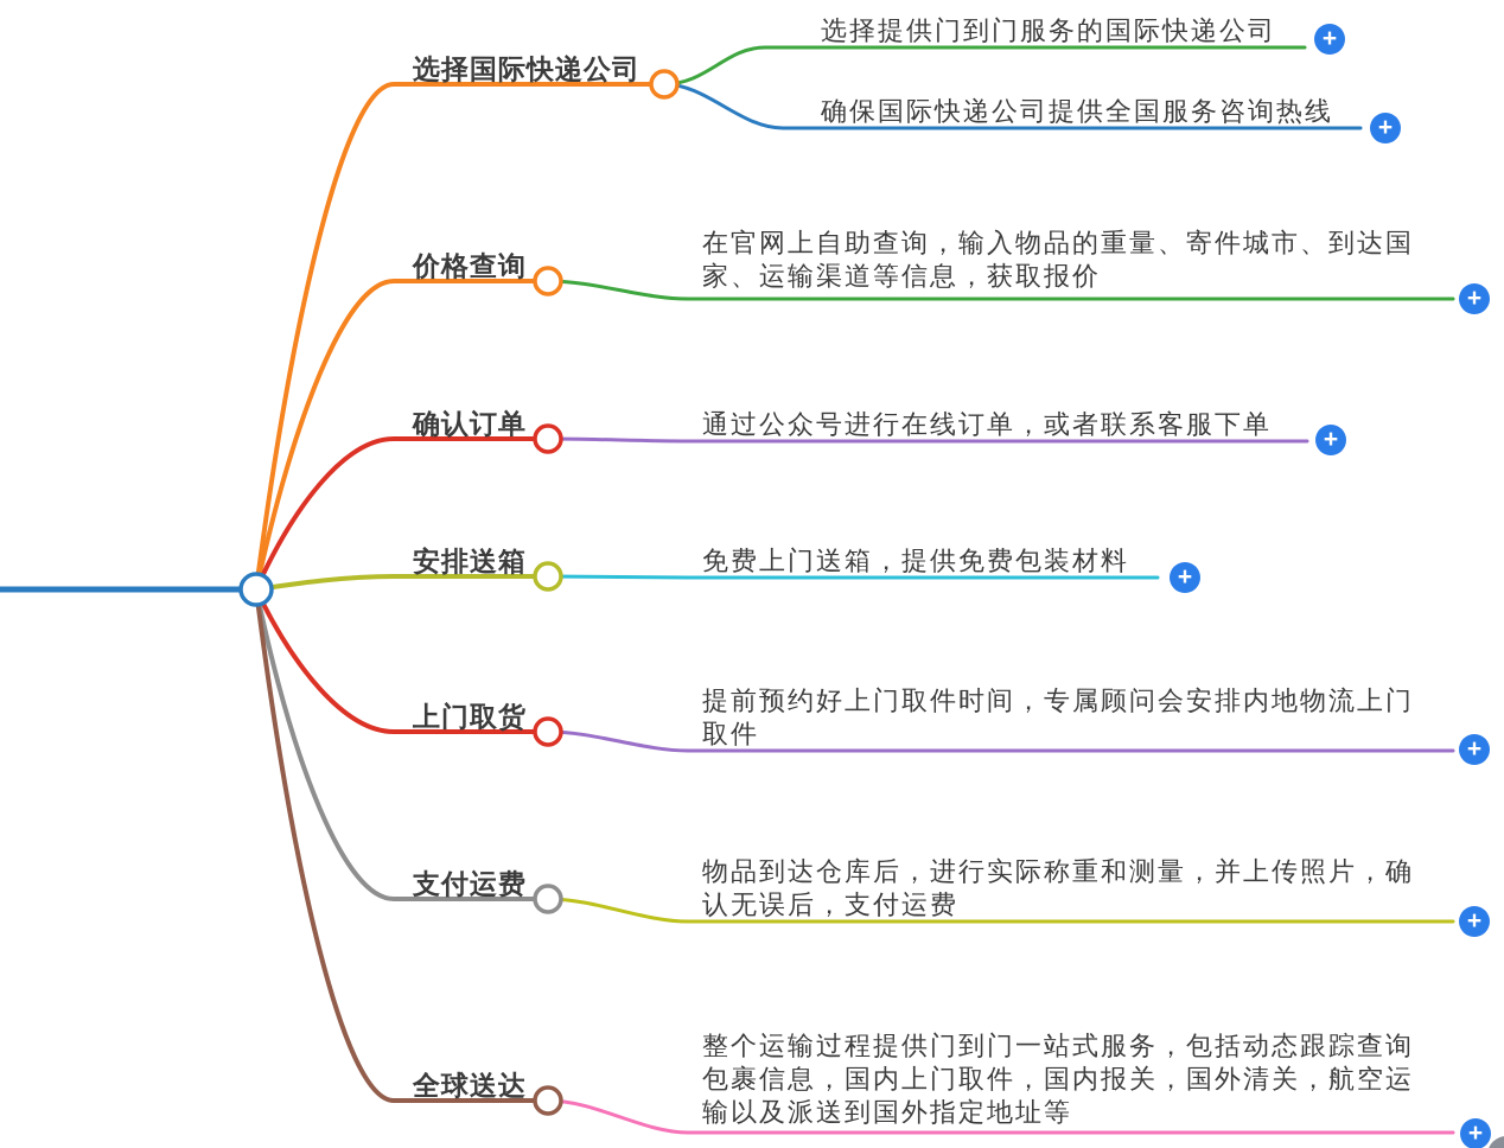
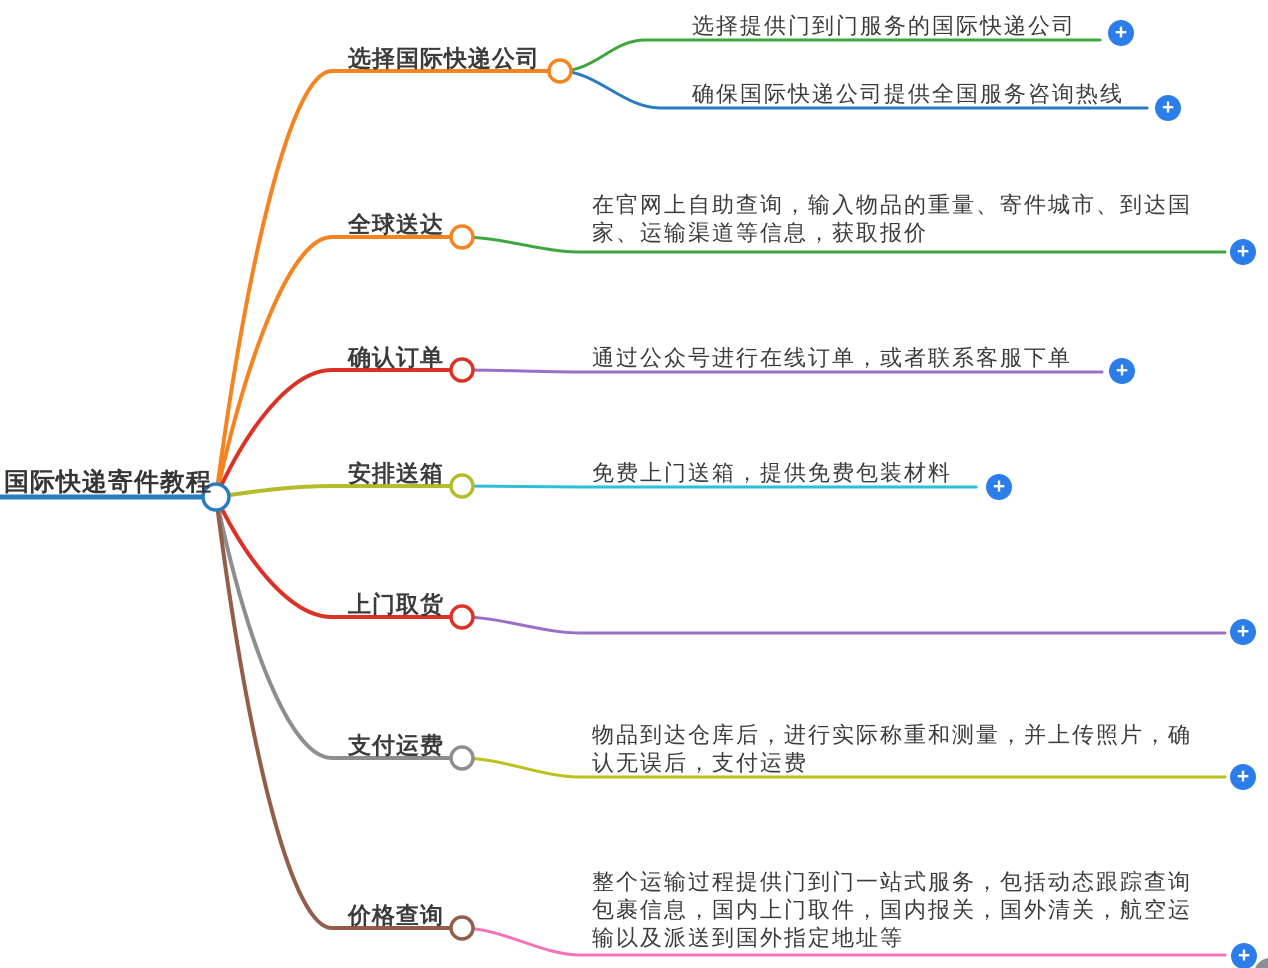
+ 国际快递寄件教程
  选择国际快递公司
- 价格查询
+ 全球送达
  确认订单
  安排送箱
  上门取货
  支付运费
- 全球送达
+ 价格查询
  选择提供门到门服务的国际快递公司
  确保国际快递公司提供全国服务咨询热线
  在官网上自助查询，输入物品的重量、寄件城市、到达国家、运输渠道等信息，获取报价
  通过公众号进行在线订单，或者联系客服下单
  免费上门送箱，提供免费包装材料
- 提前预约好上门取件时间，专属顾问会安排内地物流上门取件
  物品到达仓库后，进行实际称重和测量，并上传照片，确认无误后，支付运费
  整个运输过程提供门到门一站式服务，包括动态跟踪查询包裹信息，国内上门取件，国内报关，国外清关，航空运输以及派送到国外指定地址等
  +
  +
  +
  +
  +
  +
  +
  +
